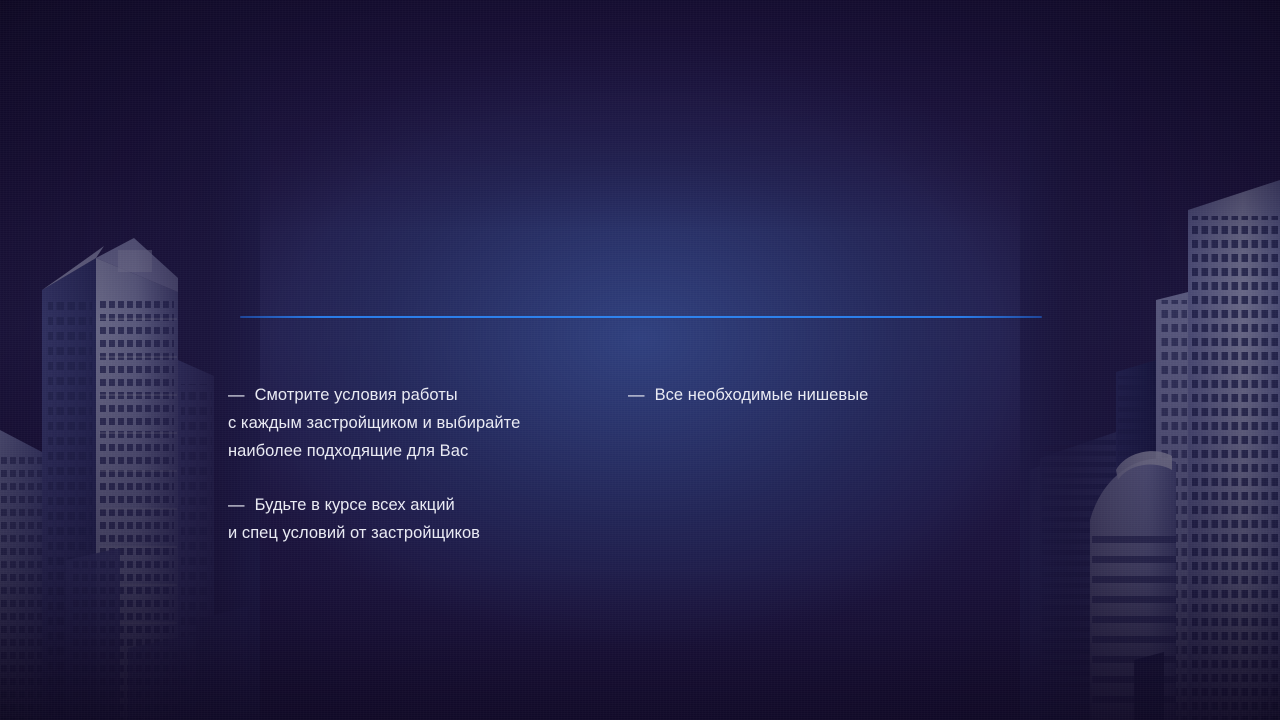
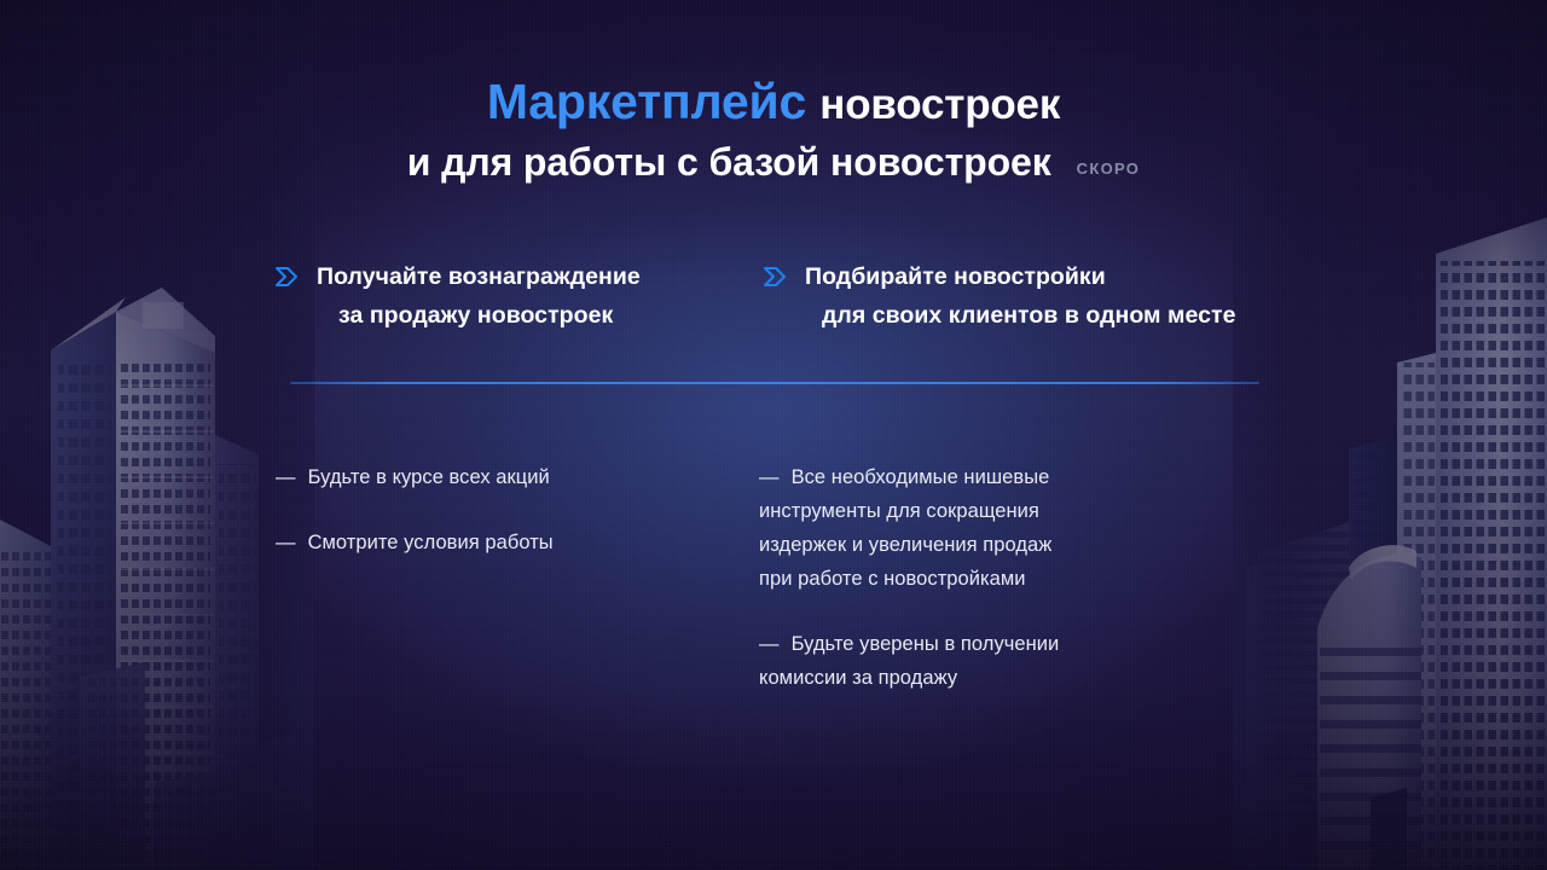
+ Маркетплейс новостроек
+ и для работы с базой новостроек
+ СКОРО
+ Получайте вознаграждение
+ за продажу новостроек
+ Подбирайте новостройки
+ для своих клиентов в одном месте
- — Смотрите условия работы
+ — Будьте в курсе всех акций
- с каждым застройщиком и выбирайте
- наиболее подходящие для Вас
- — Будьте в курсе всех акций
+ — Смотрите условия работы
- и спец условий от застройщиков
  — Все необходимые нишевые
+ инструменты для сокращения
+ издержек и увеличения продаж
+ при работе с новостройками
+ — Будьте уверены в получении
+ комиссии за продажу
